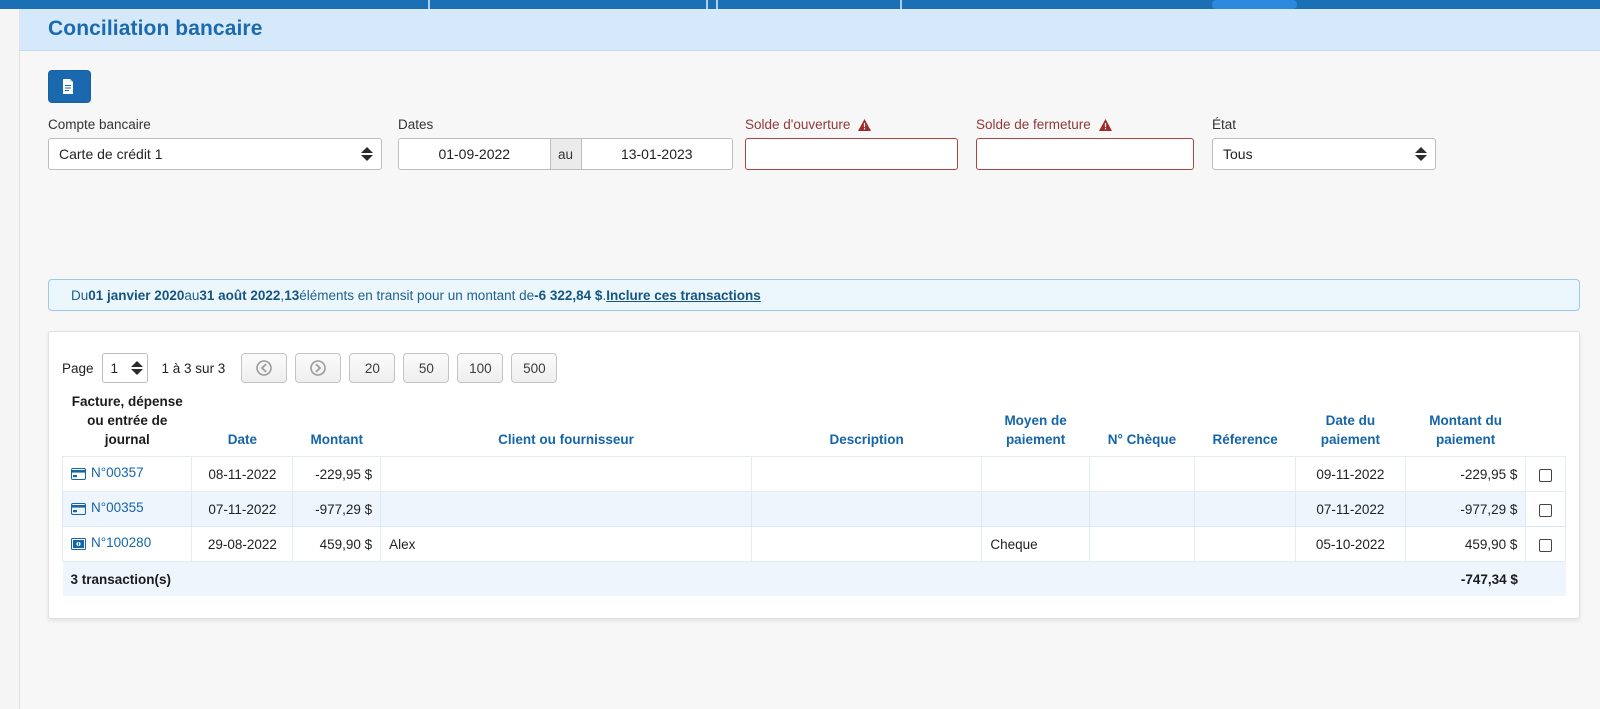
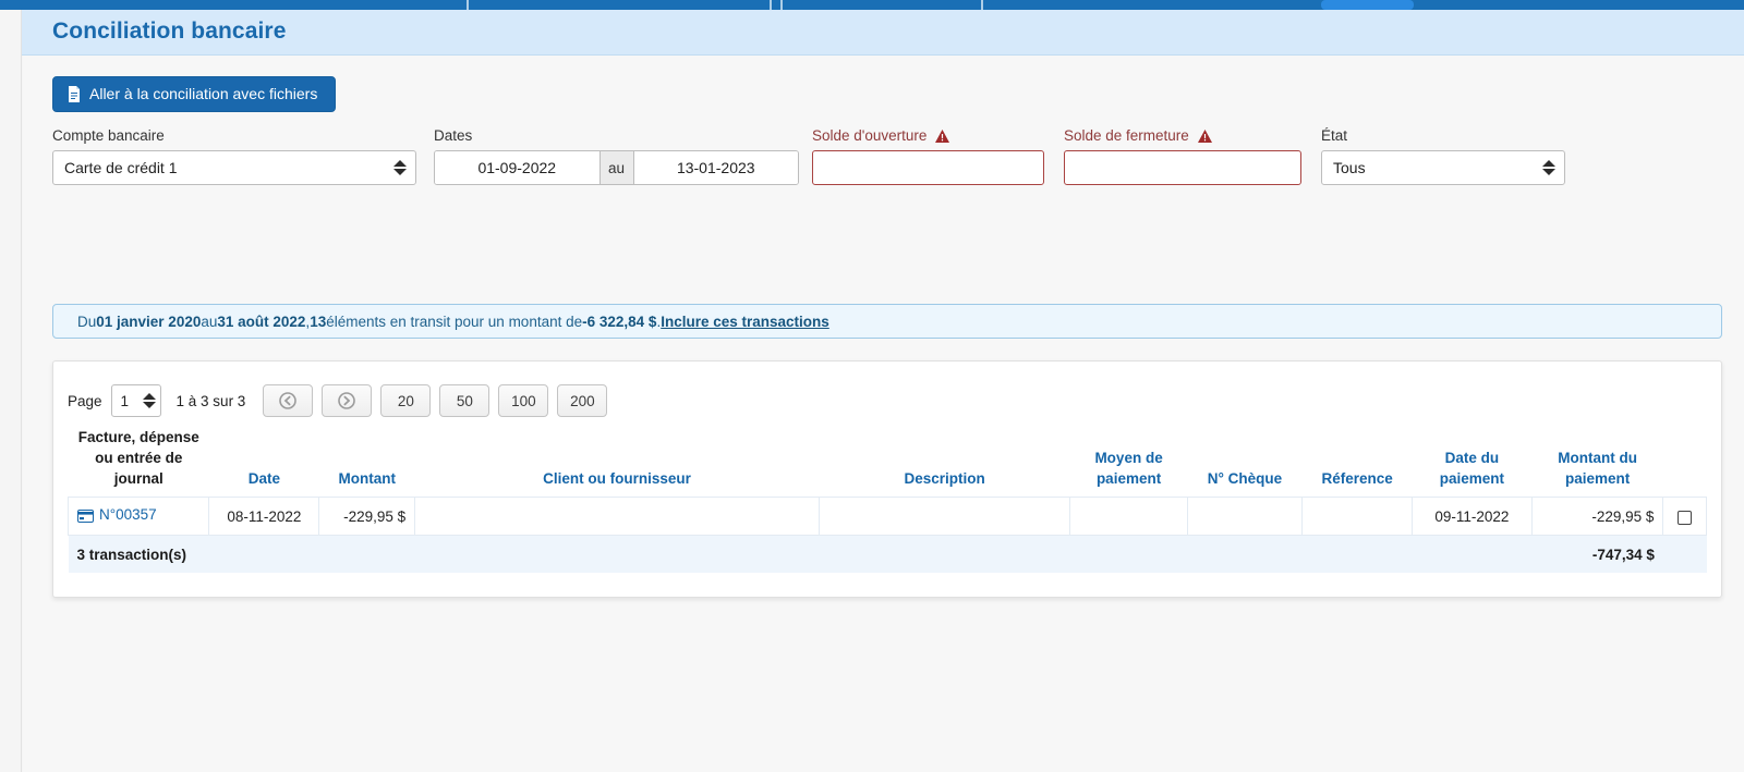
  Conciliation bancaire
+ Aller à la conciliation avec fichiers
  Compte bancaire
  Carte de crédit 1
  Dates
  01-09-2022
  au
  13-01-2023
  Solde d'ouverture
  Solde de fermeture
  État
  Tous
  Du
  01 janvier 2020
  au
  31 août 2022
  ,
  13
  éléments en transit pour un montant de
  -6 322,84 $
  .
  Inclure ces transactions
  Page
  1
  1 à 3 sur 3
  20
  50
  100
- 500
+ 200
  Facture, dépense ou entrée de journal	Date	Montant	Client ou fournisseur	Description	Moyen de paiement	N° Chèque	Réference	Date du paiement	Montant du paiement
  N°00357	08-11-2022	-229,95 $						09-11-2022	-229,95 $
- N°00355	07-11-2022	-977,29 $						07-11-2022	-977,29 $
- N°100280	29-08-2022	459,90 $	Alex		Cheque			05-10-2022	459,90 $
  3 transaction(s)	-747,34 $
